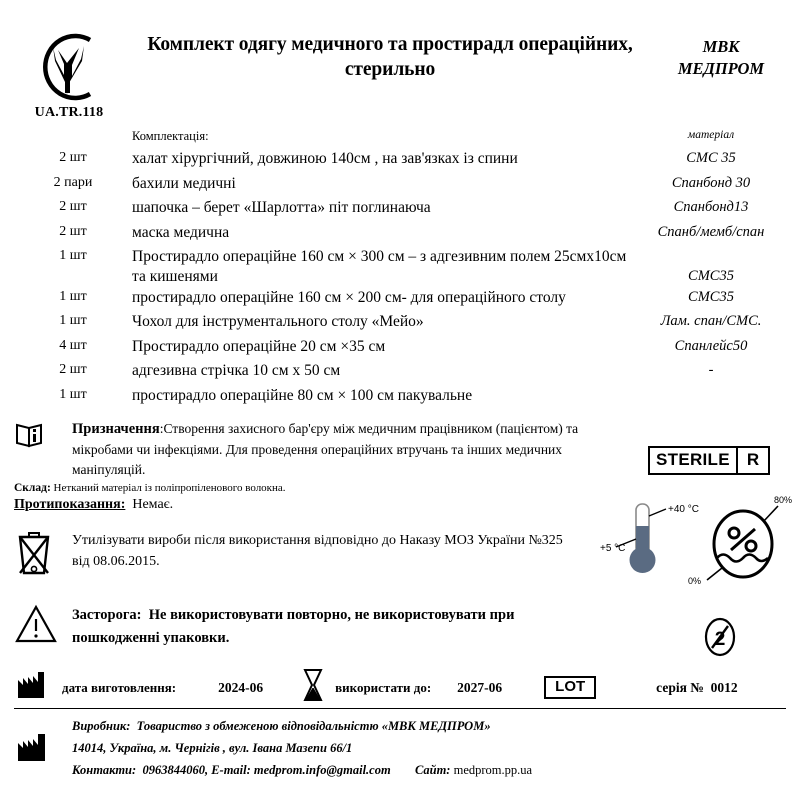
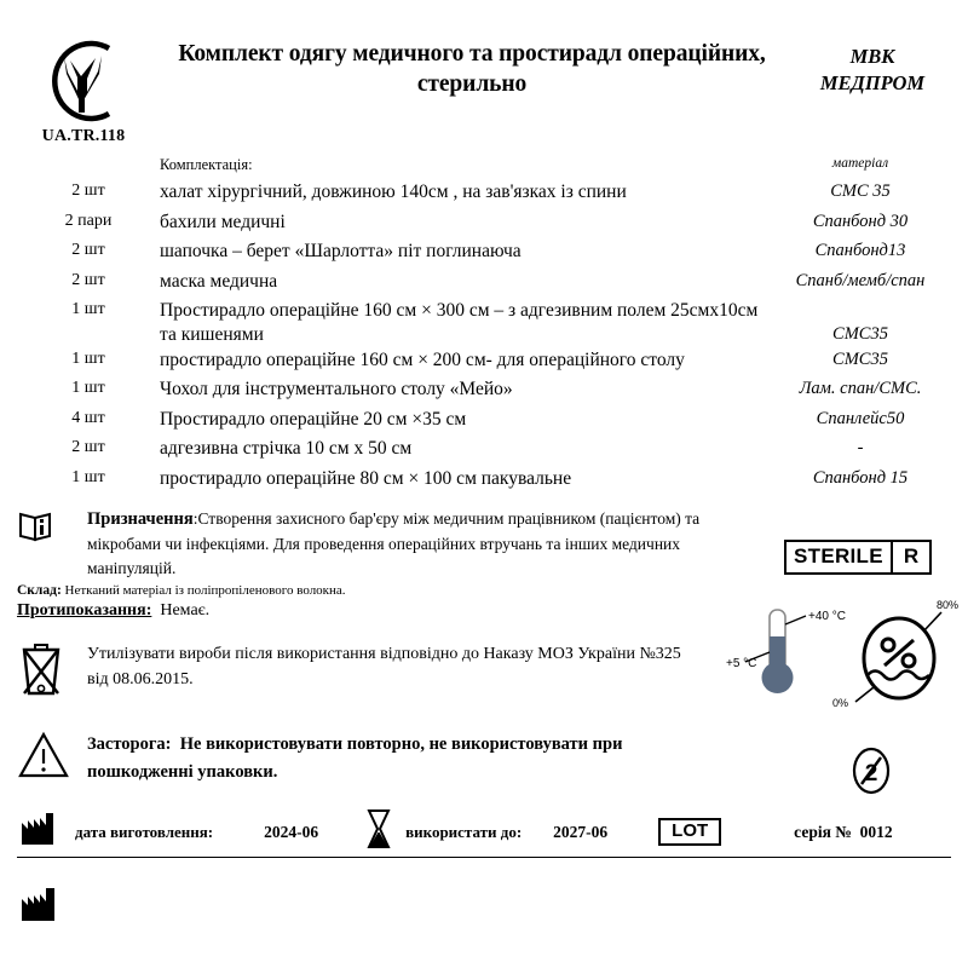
  UA.TR.118
  Комплект одягу медичного та простирадл операційних, стерильно
  МВК
  МЕДПРОМ
  Комплектація:
  матеріал
  2 шт
  халат хірургічний, довжиною 140см , на зав'язках із спини
  СМС 35
  2 пари
  бахили медичні
  Спанбонд 30
  2 шт
  шапочка – берет «Шарлотта» піт поглинаюча
  Спанбонд13
  2 шт
  маска медична
  Спанб/мемб/спан
  1 шт
  Простирадло операційне 160 см × 300 см – з адгезивним полем 25смх10см
  та кишенями
  СМС35
  1 шт
  простирадло операційне 160 см × 200 см- для операційного столу
  СМС35
  1 шт
  Чохол для інструментального столу «Мейо»
  Лам. спан/СМС.
  4 шт
  Простирадло операційне 20 см ×35 см
  Спанлейс50
  2 шт
  адгезивна стрічка 10 см х 50 см
  -
  1 шт
  простирадло операційне 80 см × 100 см пакувальне
+ Спанбонд 15
  Призначення:Створення захисного бар'єру між медичним працівником (пацієнтом) та мікробами чи інфекціями. Для проведення операційних втручань та інших медичних маніпуляцій.
  Склад: Нетканий матеріал із поліпропіленового волокна.
  Протипоказання: Немає.
  STERILE
  R
  +40 °C
  +5 °C
  80%
  0%
  Утилізувати вироби після використання відповідно до Наказу МОЗ України №325
  від 08.06.2015.
  Засторога: Не використовувати повторно, не використовувати при
  пошкодженні упаковки.
  2
  дата виготовлення:
  2024-06
  використати до:
  2027-06
  LOT
  серія № 0012
- Виробник: Товариство з обмеженою відповідальністю «МВК МЕДПРОМ»
- 14014, Україна, м. Чернігів , вул. Івана Мазепи 66/1
- Контакти: 0963844060, E-mail: medprom.info@gmail.com Сайт: medprom.pp.ua
